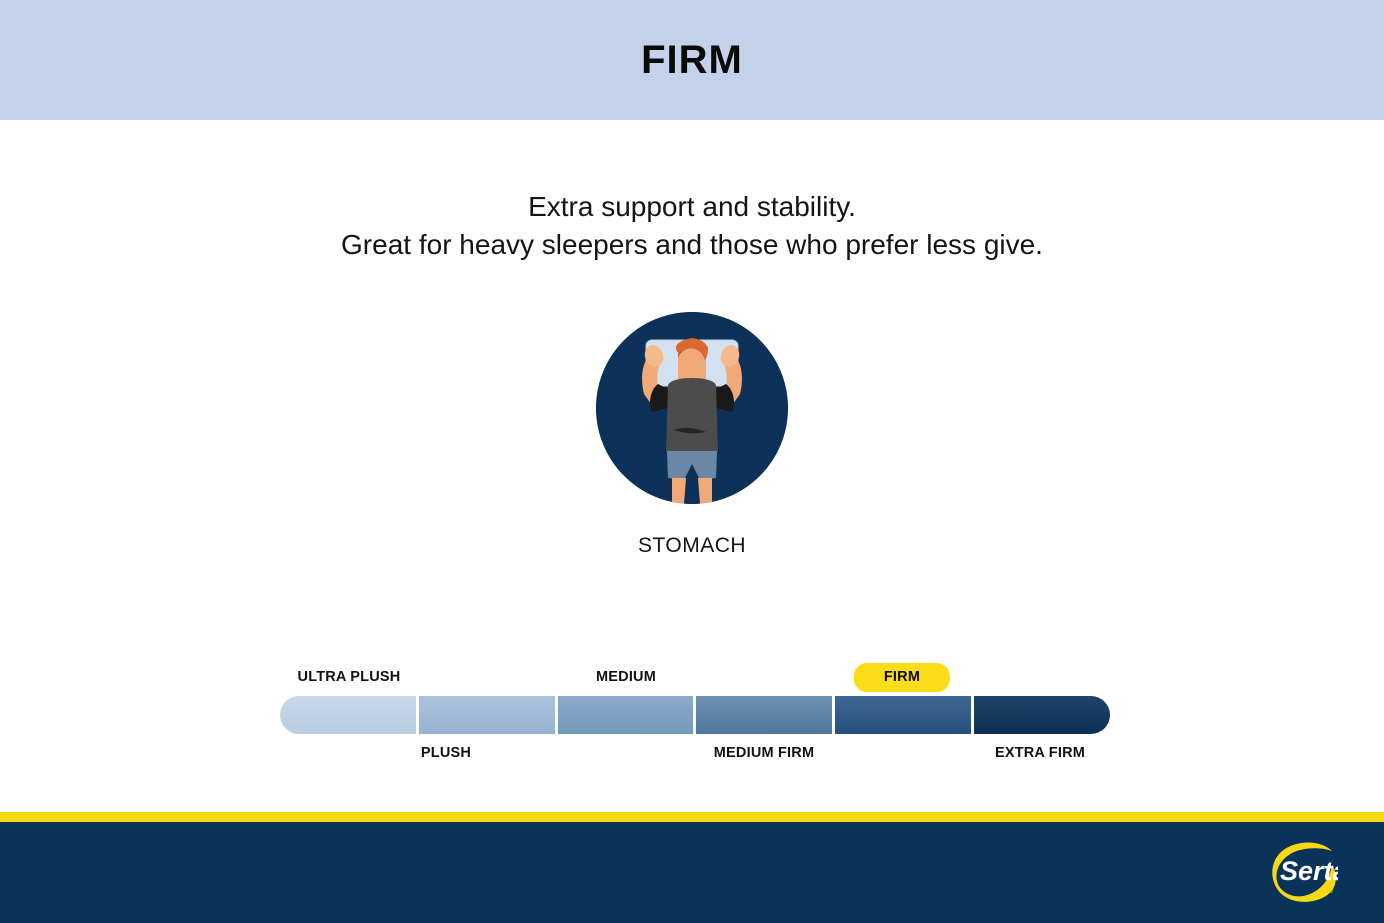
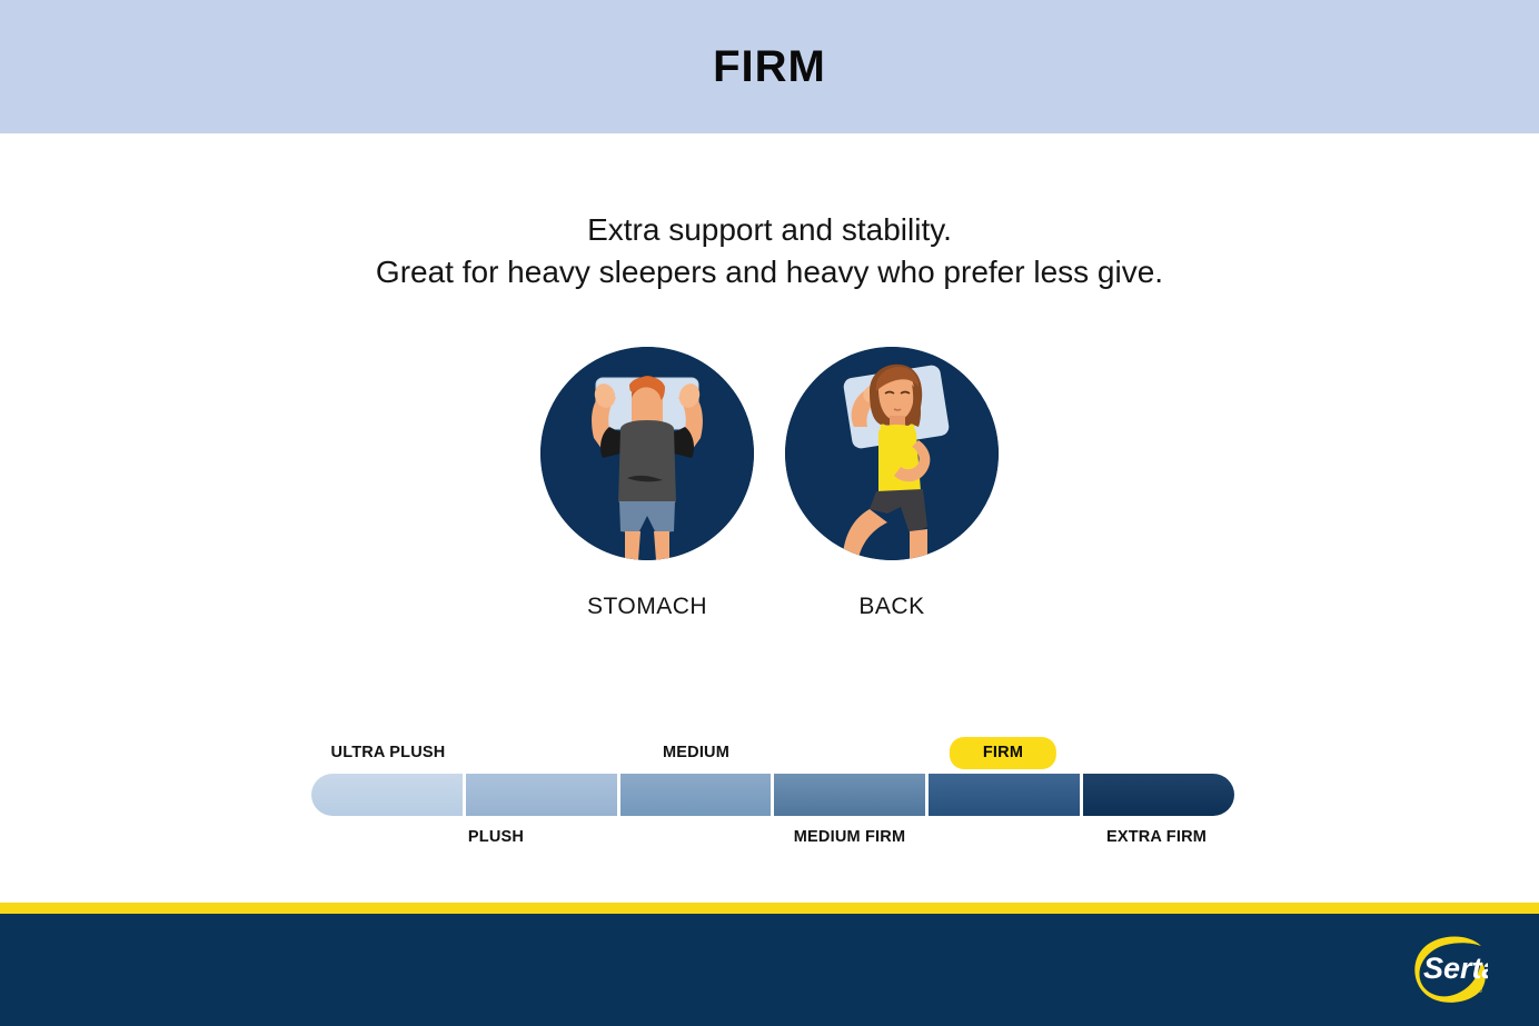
  FIRM
  Extra support and stability.
- Great for heavy sleepers and those who prefer less give.
+ Great for heavy sleepers and heavy who prefer less give.
  STOMACH
+ BACK
  ULTRA PLUSH
  MEDIUM
  FIRM
  PLUSH
  MEDIUM FIRM
  EXTRA FIRM
  Sert
